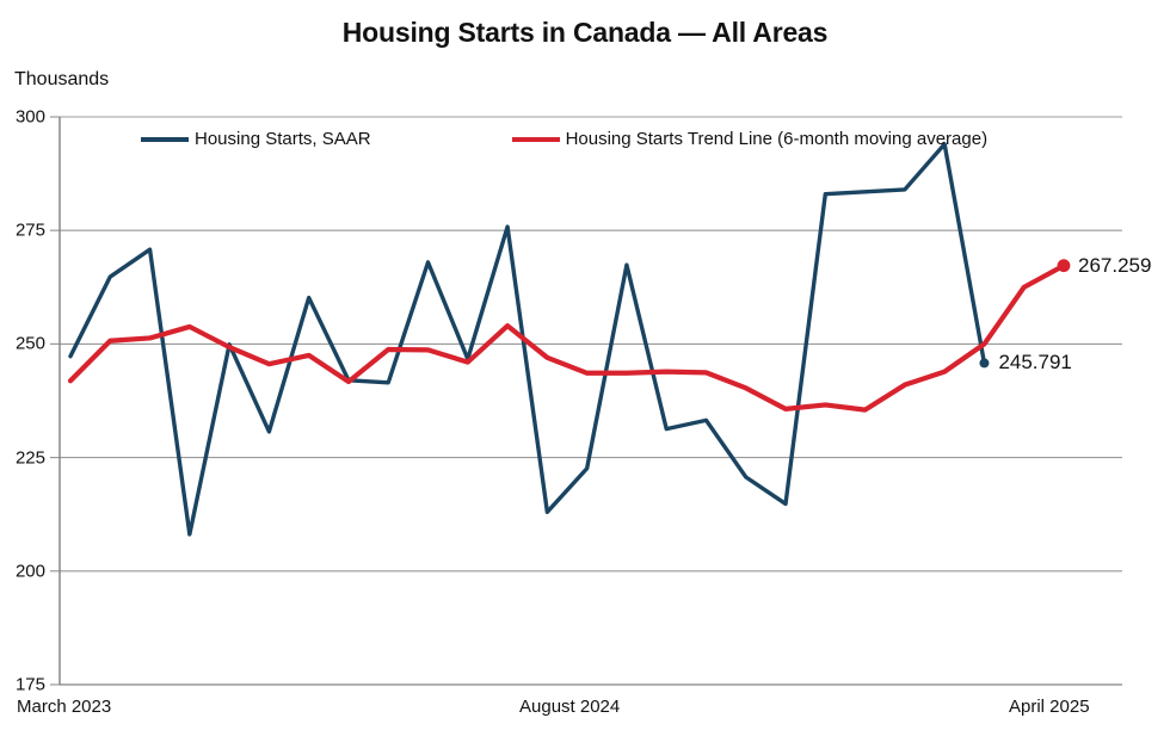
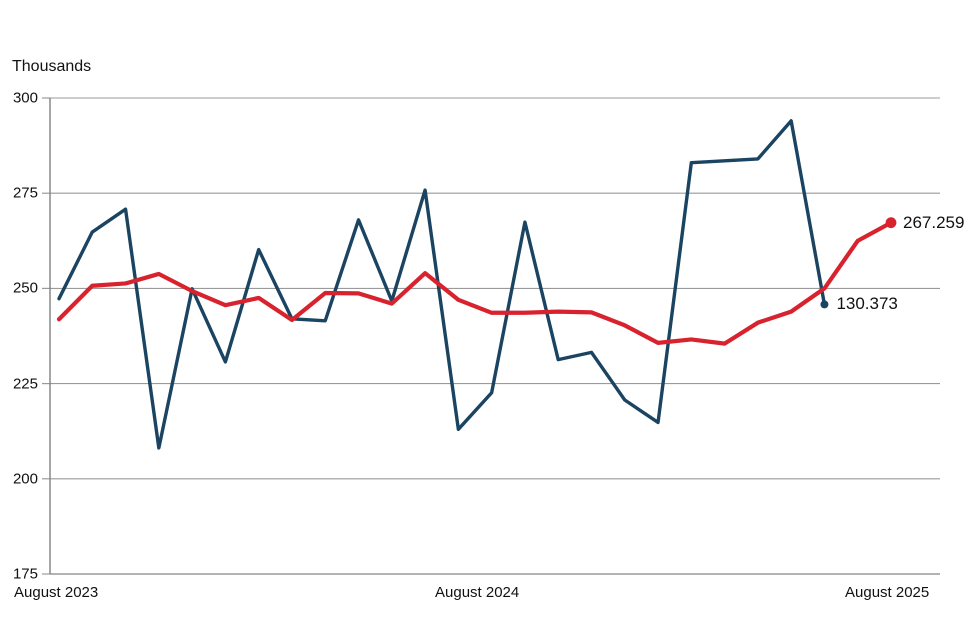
- Housing Starts in Canada — All Areas
  Thousands
  175
  200
  225
  250
  275
  300
- March 2023
+ August 2023
  August 2024
- April 2025
+ August 2025
- Housing Starts, SAAR
- Housing Starts Trend Line (6-month moving average)
  267.259
- 245.791
+ 130.373
